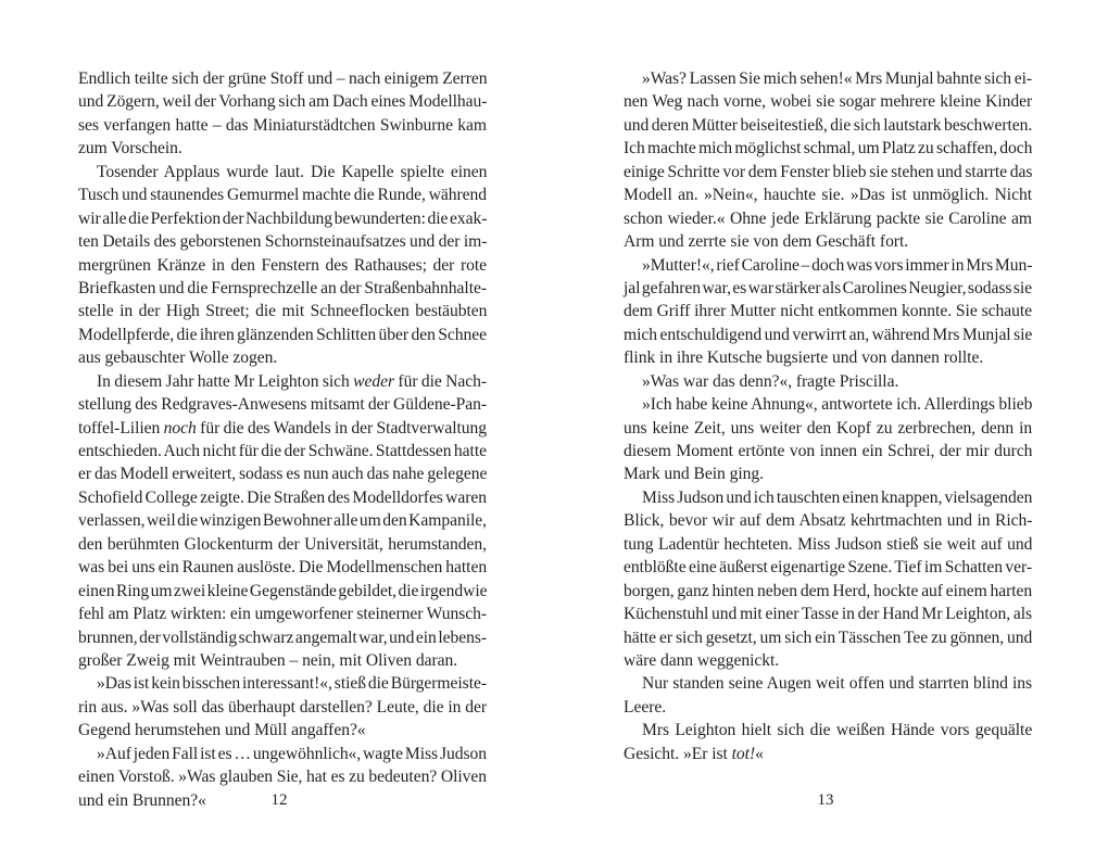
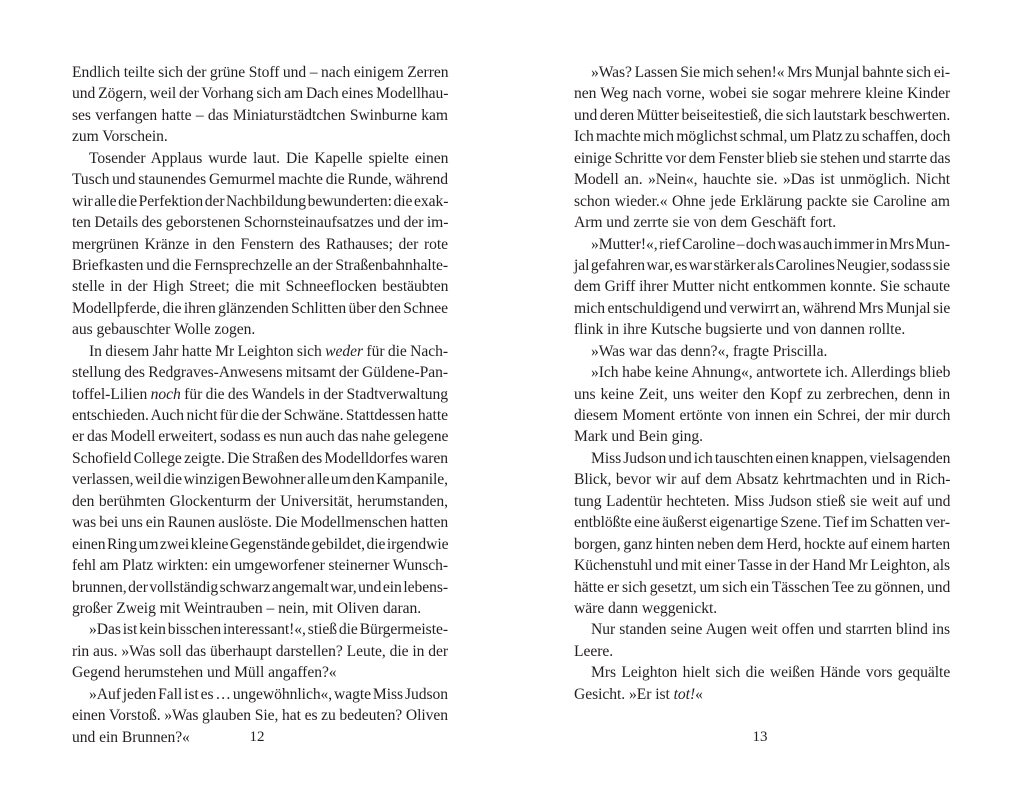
  Endlich teilte sich der grüne Stoff und – nach einigem Zerren
  und Zögern, weil der Vorhang sich am Dach eines Modellhau-
  ses verfangen hatte – das Miniaturstädtchen Swinburne kam
  zum Vorschein.
  Tosender Applaus wurde laut. Die Kapelle spielte einen
  Tusch und staunendes Gemurmel machte die Runde, während
  wir alle die Perfektion der Nachbildung bewunderten: die exak-
  ten Details des geborstenen Schornsteinaufsatzes und der im-
  mergrünen Kränze in den Fenstern des Rathauses; der rote
  Briefkasten und die Fernsprechzelle an der Straßenbahnhalte-
  stelle in der High Street; die mit Schneeflocken bestäubten
  Modellpferde, die ihren glänzenden Schlitten über den Schnee
  aus gebauschter Wolle zogen.
  In diesem Jahr hatte Mr Leighton sich weder für die Nach-
  stellung des Redgraves-Anwesens mitsamt der Güldene-Pan-
  toffel-Lilien noch für die des Wandels in der Stadtverwaltung
  entschieden. Auch nicht für die der Schwäne. Stattdessen hatte
  er das Modell erweitert, sodass es nun auch das nahe gelegene
  Schofield College zeigte. Die Straßen des Modelldorfes waren
  verlassen, weil die winzigen Bewohner alle um den Kampanile,
  den berühmten Glockenturm der Universität, herumstanden,
  was bei uns ein Raunen auslöste. Die Modellmenschen hatten
  einen Ring um zwei kleine Gegenstände gebildet, die irgendwie
  fehl am Platz wirkten: ein umgeworfener steinerner Wunsch-
  brunnen, der vollständig schwarz angemalt war, und ein lebens-
  großer Zweig mit Weintrauben – nein, mit Oliven daran.
  »Das ist kein bisschen interessant!«, stieß die Bürgermeiste-
  rin aus. »Was soll das überhaupt darstellen? Leute, die in der
  Gegend herumstehen und Müll angaffen?«
  »Auf jeden Fall ist es … ungewöhnlich«, wagte Miss Judson
  einen Vorstoß. »Was glauben Sie, hat es zu bedeuten? Oliven
  und ein Brunnen?«
  12
  »Was? Lassen Sie mich sehen!« Mrs Munjal bahnte sich ei-
  nen Weg nach vorne, wobei sie sogar mehrere kleine Kinder
  und deren Mütter beiseitestieß, die sich lautstark beschwerten.
  Ich machte mich möglichst schmal, um Platz zu schaffen, doch
  einige Schritte vor dem Fenster blieb sie stehen und starrte das
  Modell an. »Nein«, hauchte sie. »Das ist unmöglich. Nicht
  schon wieder.« Ohne jede Erklärung packte sie Caroline am
  Arm und zerrte sie von dem Geschäft fort.
- »Mutter!«, rief Caroline – doch was vors immer in Mrs Mun-
+ »Mutter!«, rief Caroline – doch was auch immer in Mrs Mun-
  jal gefahren war, es war stärker als Carolines Neugier, sodass sie
  dem Griff ihrer Mutter nicht entkommen konnte. Sie schaute
  mich entschuldigend und verwirrt an, während Mrs Munjal sie
  flink in ihre Kutsche bugsierte und von dannen rollte.
  »Was war das denn?«, fragte Priscilla.
  »Ich habe keine Ahnung«, antwortete ich. Allerdings blieb
  uns keine Zeit, uns weiter den Kopf zu zerbrechen, denn in
  diesem Moment ertönte von innen ein Schrei, der mir durch
  Mark und Bein ging.
  Miss Judson und ich tauschten einen knappen, vielsagenden
  Blick, bevor wir auf dem Absatz kehrtmachten und in Rich-
  tung Ladentür hechteten. Miss Judson stieß sie weit auf und
  entblößte eine äußerst eigenartige Szene. Tief im Schatten ver-
  borgen, ganz hinten neben dem Herd, hockte auf einem harten
  Küchenstuhl und mit einer Tasse in der Hand Mr Leighton, als
  hätte er sich gesetzt, um sich ein Tässchen Tee zu gönnen, und
  wäre dann weggenickt.
  Nur standen seine Augen weit offen und starrten blind ins
  Leere.
  Mrs Leighton hielt sich die weißen Hände vors gequälte
  Gesicht. »Er ist tot!«
  13
